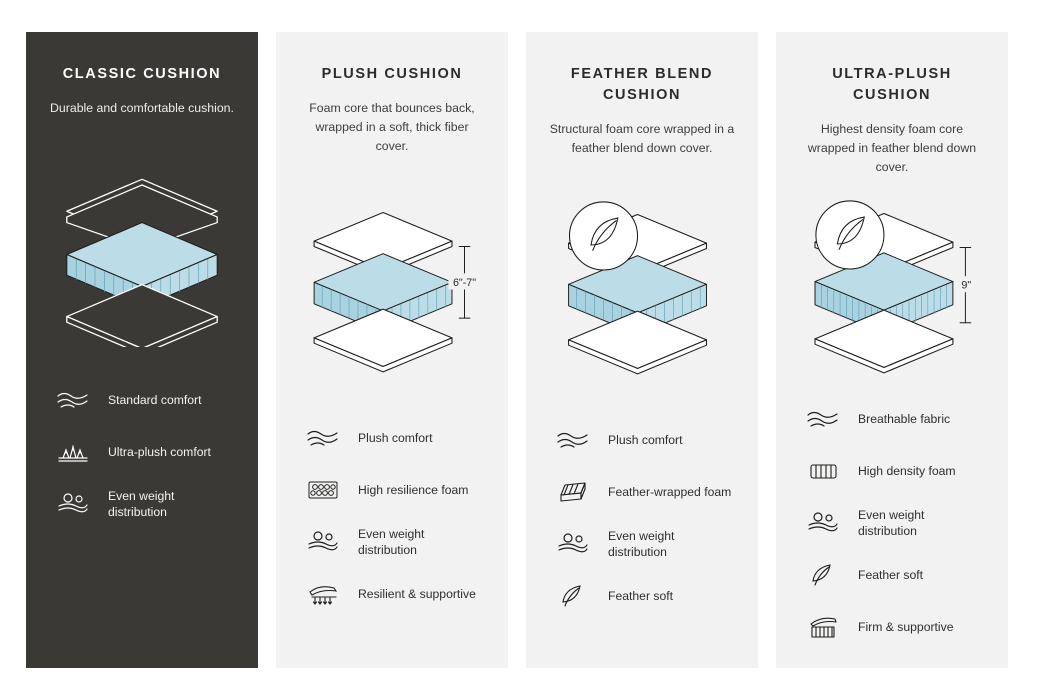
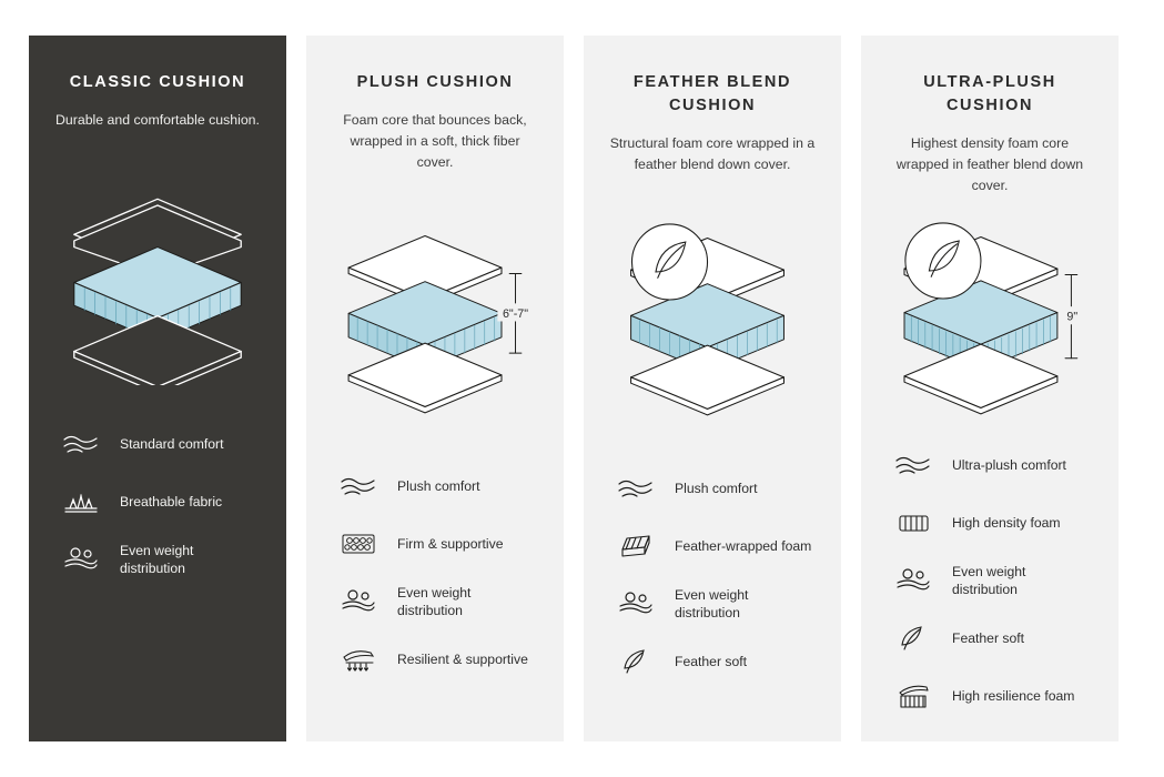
  CLASSIC CUSHION
  Durable and comfortable cushion.
  Standard comfort
- Ultra-plush comfort
+ Breathable fabric
  Even weight distribution
  PLUSH CUSHION
  Foam core that bounces back, wrapped in a soft, thick fiber cover.
  6"-7"
  Plush comfort
- High resilience foam
+ Firm & supportive
  Even weight distribution
  Resilient & supportive
  FEATHER BLEND CUSHION
  Structural foam core wrapped in a feather blend down cover.
  Plush comfort
  Feather-wrapped foam
  Even weight distribution
  Feather soft
  ULTRA-PLUSH CUSHION
  Highest density foam core wrapped in feather blend down cover.
  9"
- Breathable fabric
+ Ultra-plush comfort
  High density foam
  Even weight distribution
  Feather soft
- Firm & supportive
+ High resilience foam
